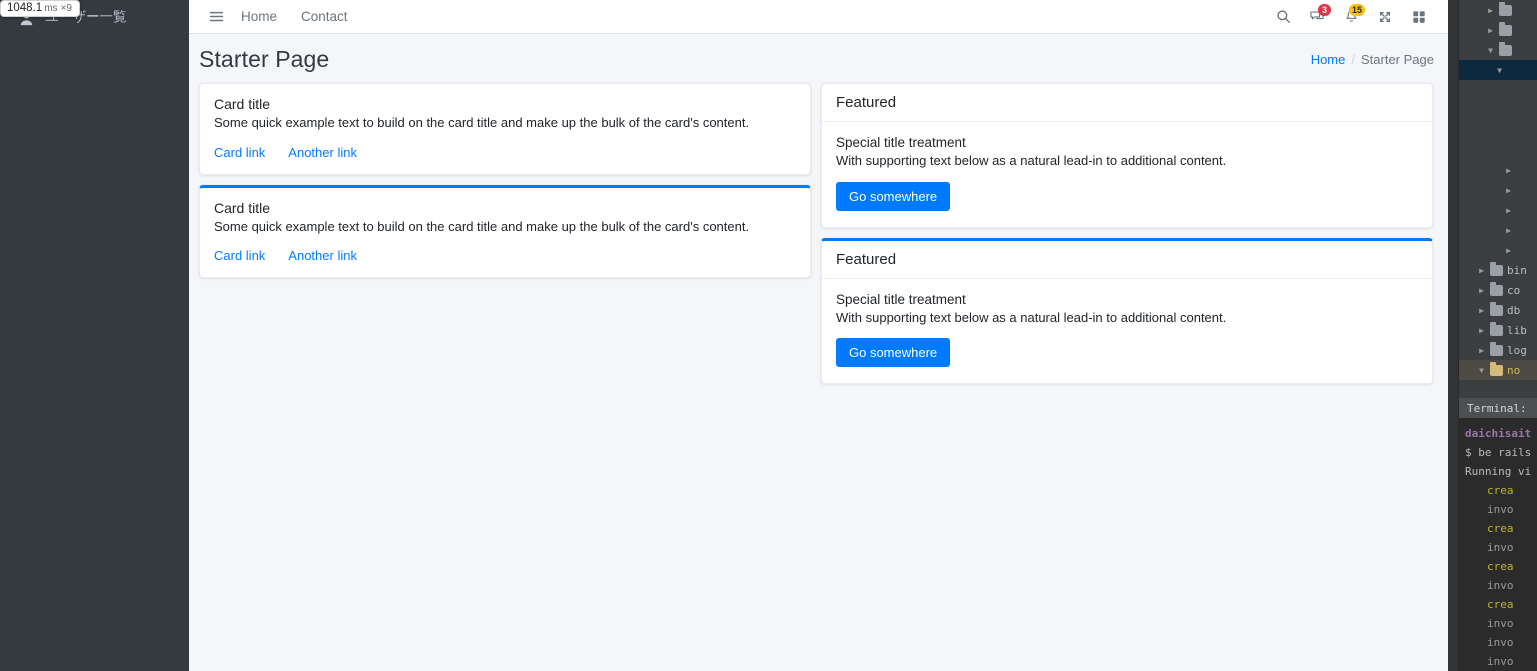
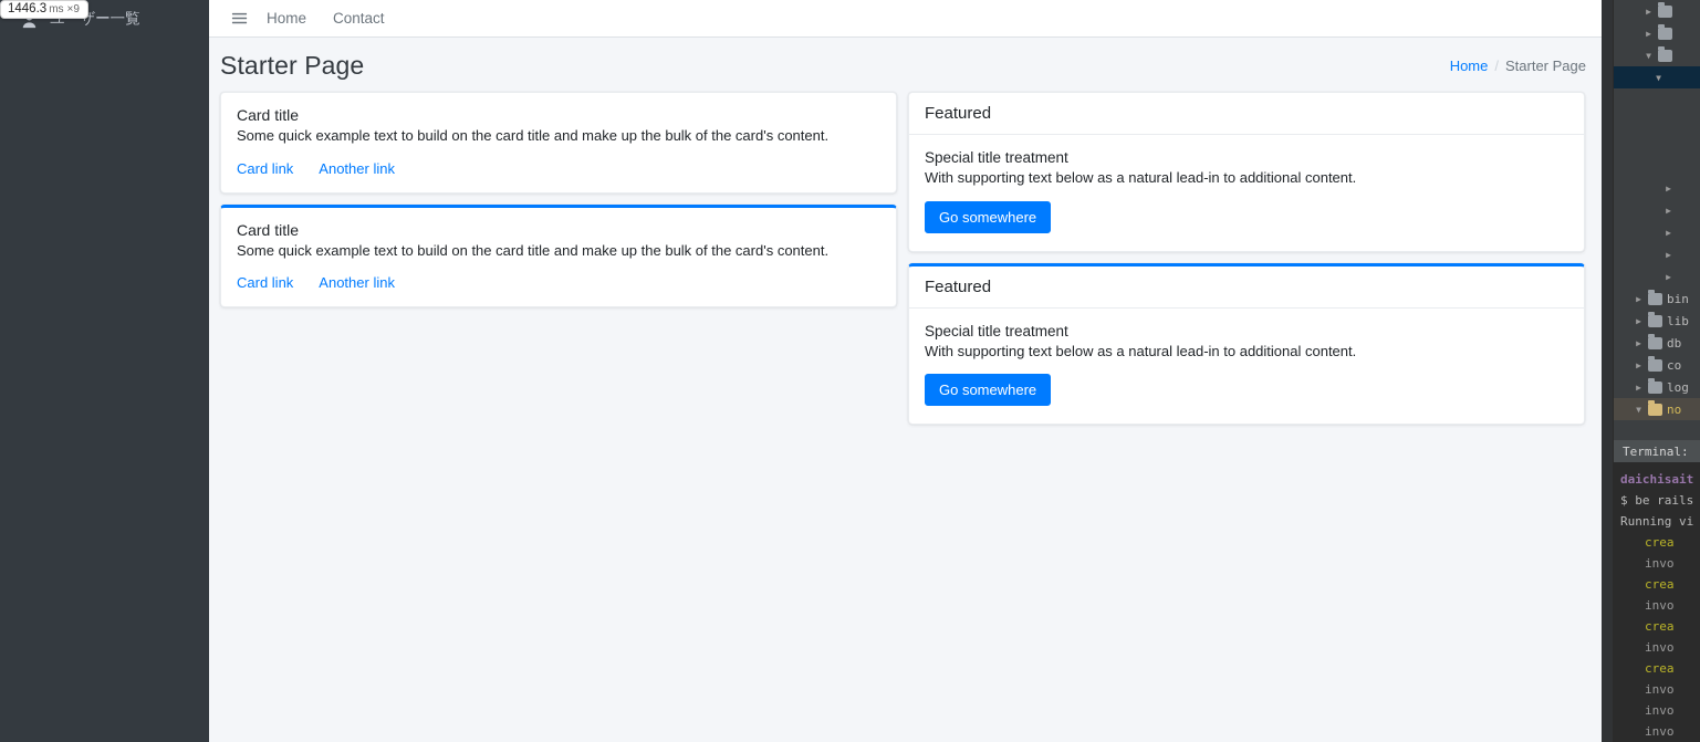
- 1048.1 ms ×9
+ 1446.3 ms ×9
  Home
  Contact
- 3
- 15
  Starter Page
  Home
  /
  Starter Page
  Card title
  Some quick example text to build on the card title and make up the bulk of the card's content.
  Card link
  Another link
  Card title
  Some quick example text to build on the card title and make up the bulk of the card's content.
  Card link
  Another link
  Featured
  Special title treatment
  With supporting text below as a natural lead-in to additional content.
  Go somewhere
  Featured
  Special title treatment
  With supporting text below as a natural lead-in to additional content.
  Go somewhere
  ▶
  ▶
  ▼
  ▼
  ▶
  ▶
  ▶
  ▶
  ▶
  ▶
  bin
  ▶
- co
+ lib
  ▶
  db
  ▶
- lib
+ co
  ▶
  log
  ▼
  no
  Terminal:
  daichisait
  $ be rails
  Running vi
  crea
  invo
  crea
  invo
  crea
  invo
  crea
  invo
  invo
  invo
